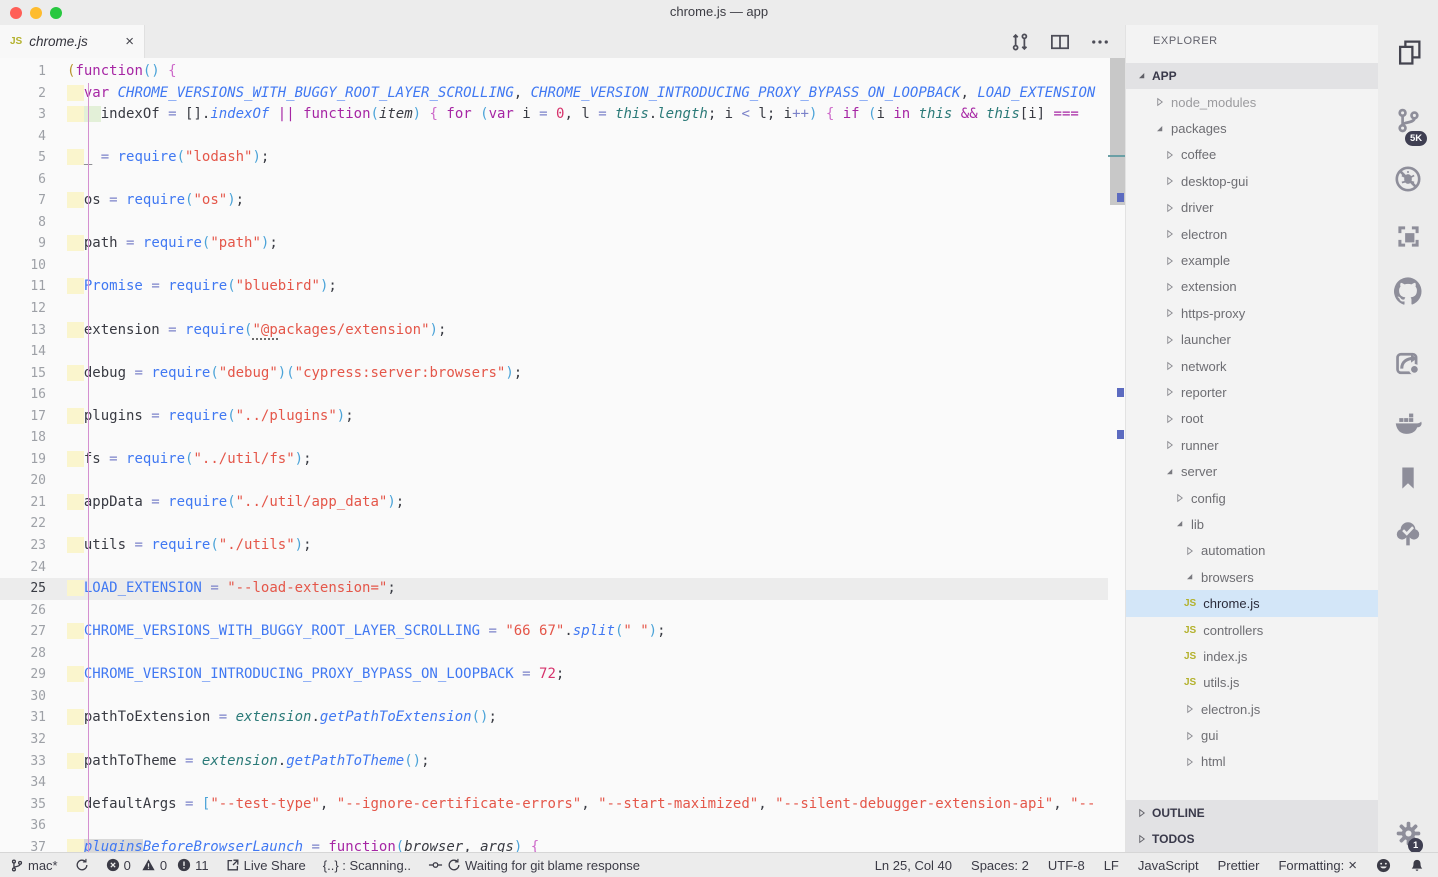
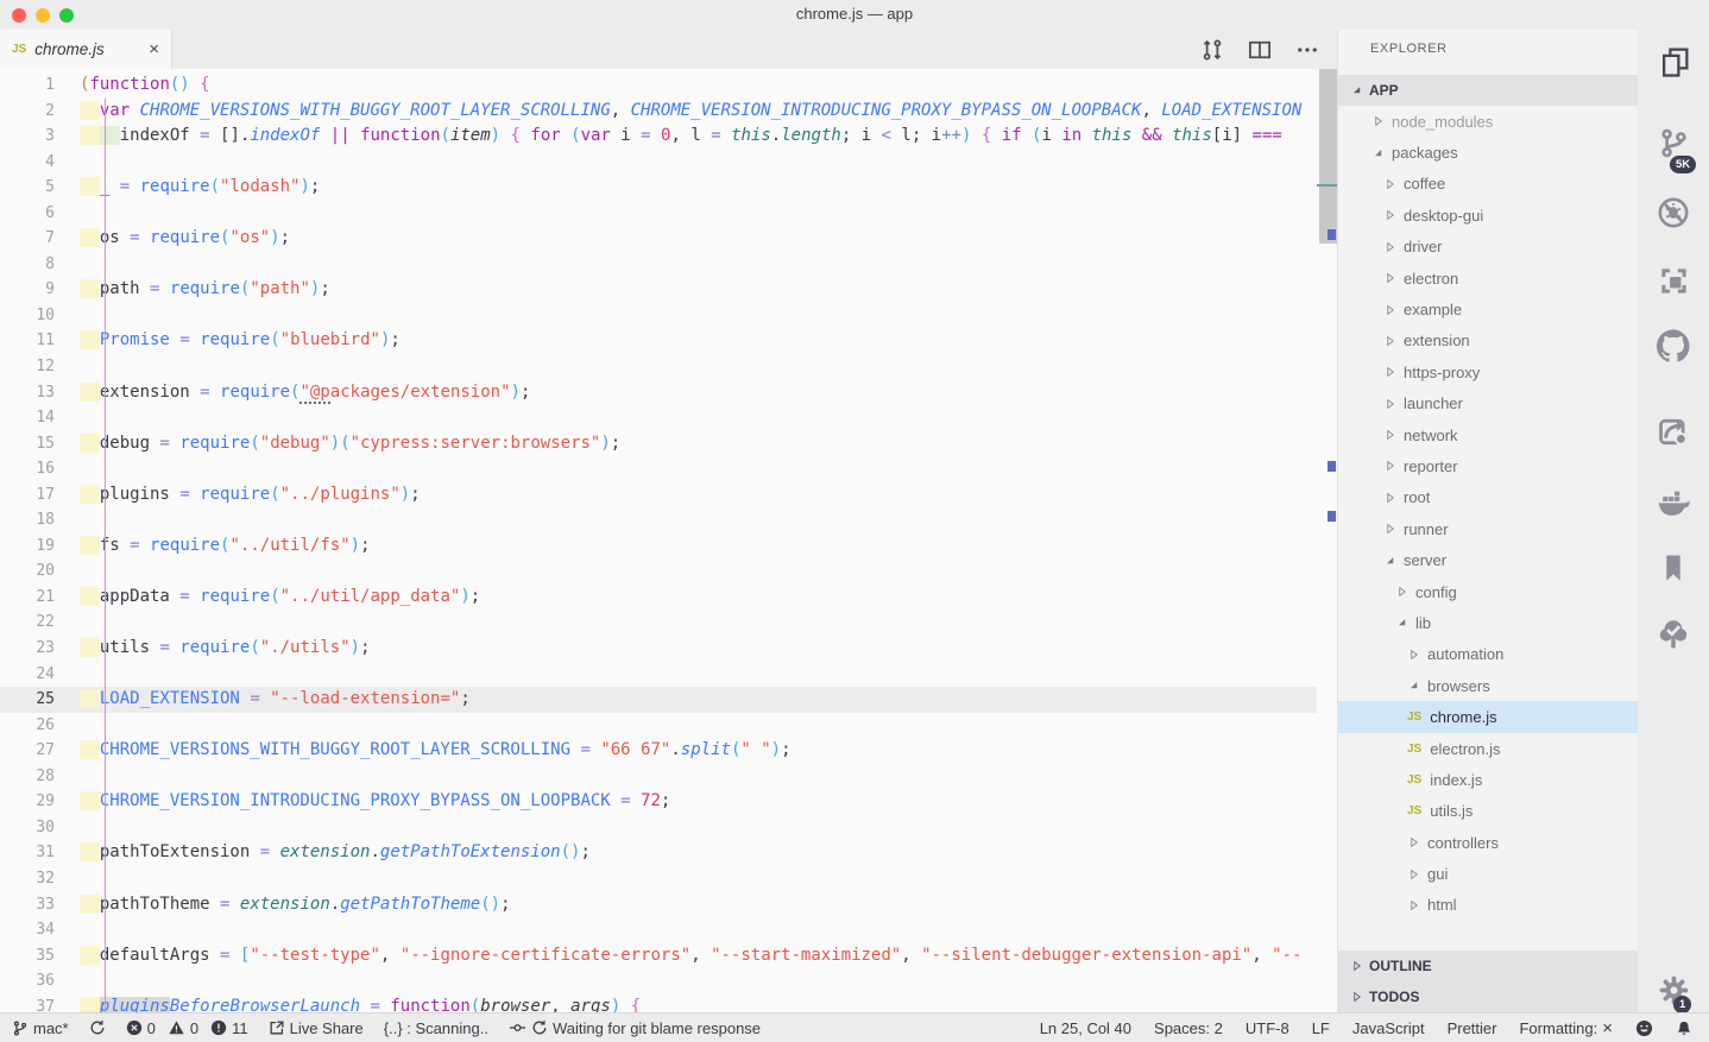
  chrome.js — app
  JS
  chrome.js
  ×
  1 (function() {
  2 ar CHROME_VERSIONS_WITH_BUGGY_ROOT_LAYER_SCROLLING, CHROME_VERSION_INTRODUCING_PROXY_BYPASS_ON_LOOPBACK, LOAD_EXTENSION
  3 indexOf = [].indexOf || function(item) { for (var i = 0, l = this.length; i < l; i++) { if (i in this && this[i] ===
  4
  5 = require("lodash");
  6
  7 s = require("os");
  8
  9 ath = require("path");
  10
  11 romise = require("bluebird");
  12
  13 xtension = require("@packages/extension");
  14
  15 ebug = require("debug")("cypress:server:browsers");
  16
  17 lugins = require("../plugins");
  18
  19 s = require("../util/fs");
  20
  21 ppData = require("../util/app_data");
  22
  23 tils = require("./utils");
  24
  25 OAD_EXTENSION = "--load-extension=";
  26
  27 HROME_VERSIONS_WITH_BUGGY_ROOT_LAYER_SCROLLING = "66 67".split(" ");
  28
  29 HROME_VERSION_INTRODUCING_PROXY_BYPASS_ON_LOOPBACK = 72;
  30
  31 athToExtension = extension.getPathToExtension();
  32
  33 athToTheme = extension.getPathToTheme();
  34
  35 efaultArgs = ["--test-type", "--ignore-certificate-errors", "--start-maximized", "--silent-debugger-extension-api", "--
  36
  37 luginsBeforeBrowserLaunch = function(browser, args) {
  EXPLORER
  APP
  node_modules
  packages
  coffee
  desktop-gui
  driver
  electron
  example
  extension
  https-proxy
  launcher
  network
  reporter
  root
  runner
  server
  config
  lib
  automation
  browsers
  JS
  chrome.js
  JS
- controllers
+ electron.js
  JS
  index.js
  JS
  utils.js
- electron.js
+ controllers
  gui
  html
  OUTLINE
  TODOS
  5K
  1
  mac*
  0
  0
  11
  Live Share
  {..} : Scanning..
  Waiting for git blame response
  Ln 25, Col 40
  Spaces: 2
  UTF-8
  LF
  JavaScript
  Prettier
  Formatting:
  ×
